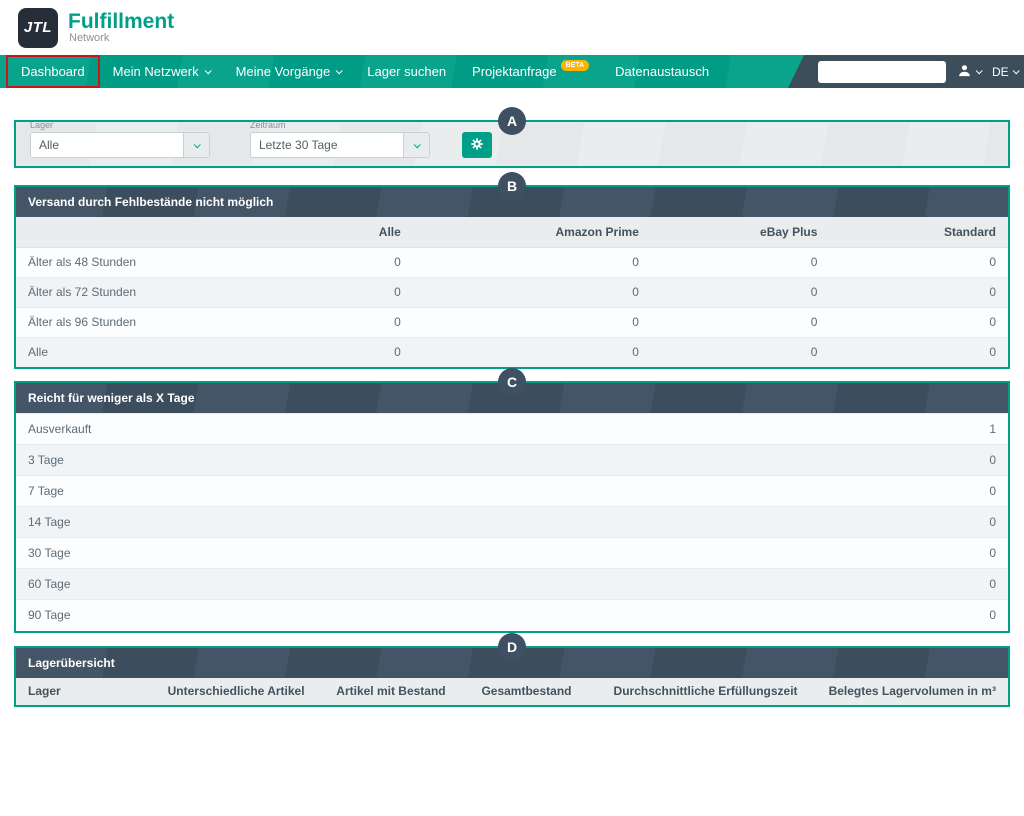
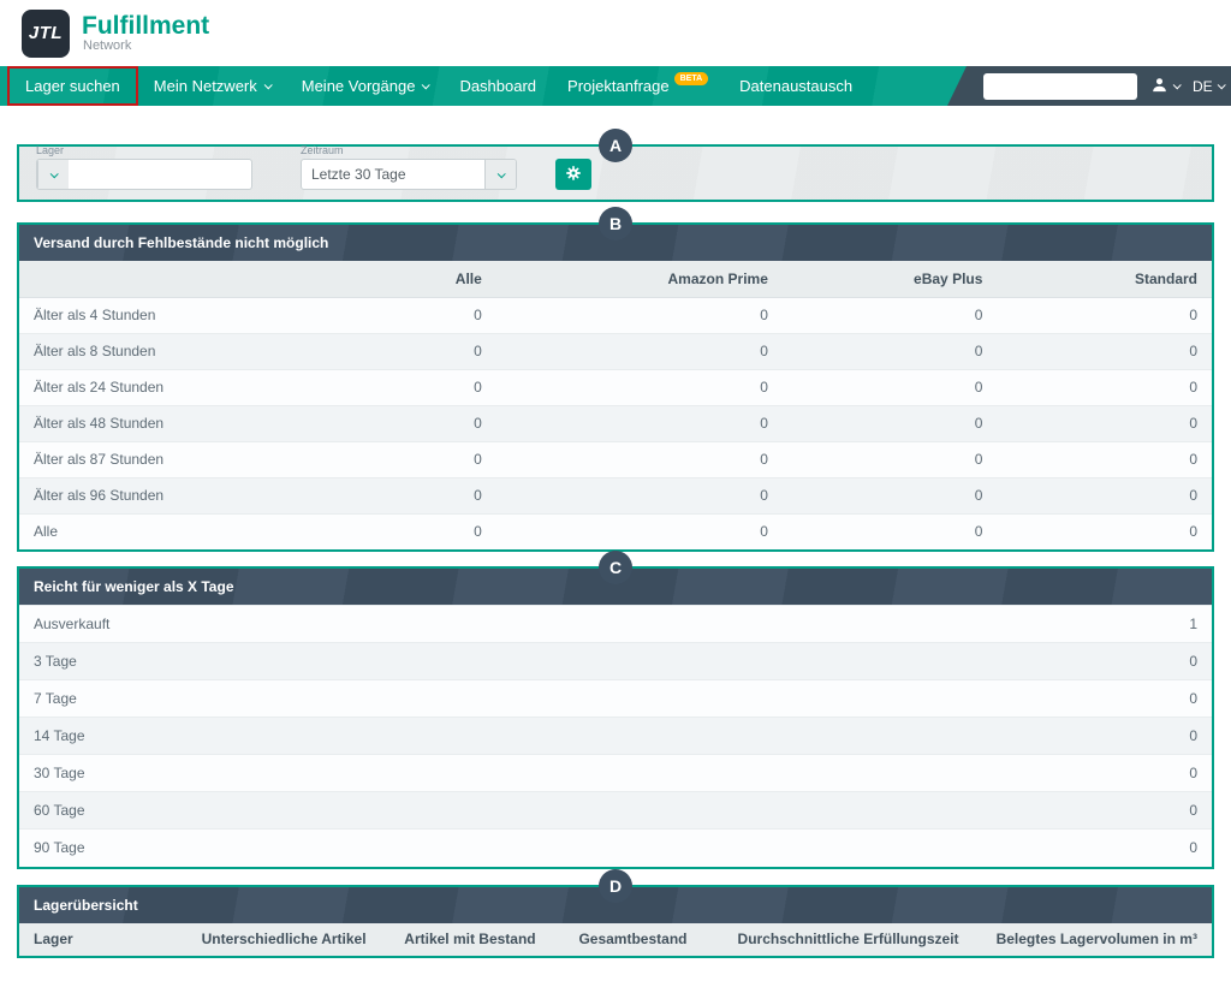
  JTL
  Fulfillment
  Network
- Dashboard
+ Lager suchen
  Mein Netzwerk
  Meine Vorgänge
- Lager suchen
+ Dashboard
  Projektanfrage
  Datenaustausch
  DE
  A
  Lager
- Alle
  Zeitraum
  Letzte 30 Tage
  B
  Versand durch Fehlbestände nicht möglich
  	Alle	Amazon Prime	eBay Plus	Standard
+ Älter als 4 Stunden	0	0	0	0
+ Älter als 8 Stunden	0	0	0	0
+ Älter als 24 Stunden	0	0	0	0
  Älter als 48 Stunden	0	0	0	0
- Älter als 72 Stunden	0	0	0	0
+ Älter als 87 Stunden	0	0	0	0
  Älter als 96 Stunden	0	0	0	0
  Alle	0	0	0	0
  C
  Reicht für weniger als X Tage
  Ausverkauft	1
  3 Tage	0
  7 Tage	0
  14 Tage	0
  30 Tage	0
  60 Tage	0
  90 Tage	0
  D
  Lagerübersicht
  Lager
  Unterschiedliche Artikel
  Artikel mit Bestand
  Gesamtbestand
  Durchschnittliche Erfüllungszeit
  Belegtes Lagervolumen in m³
